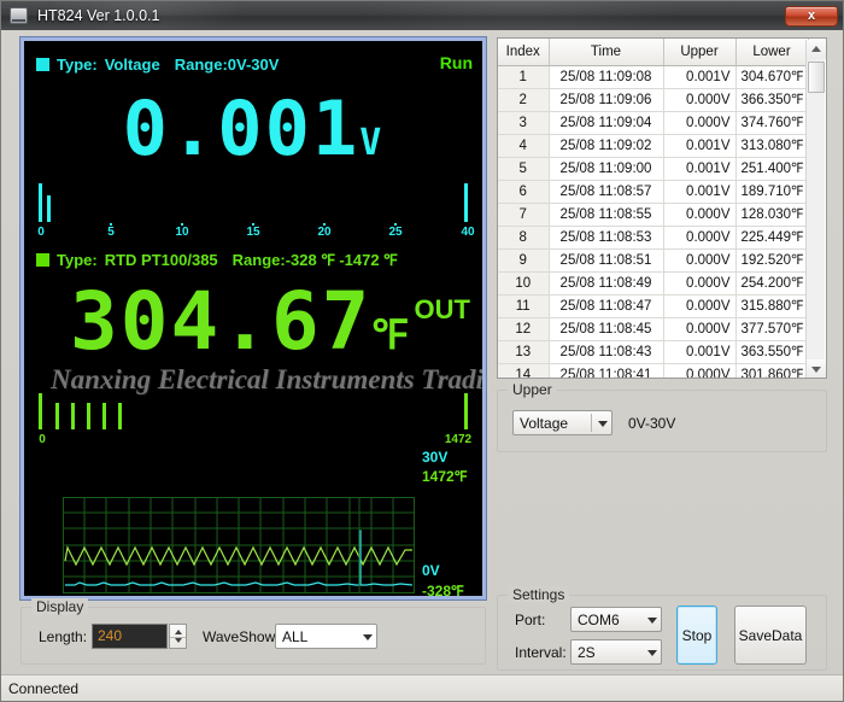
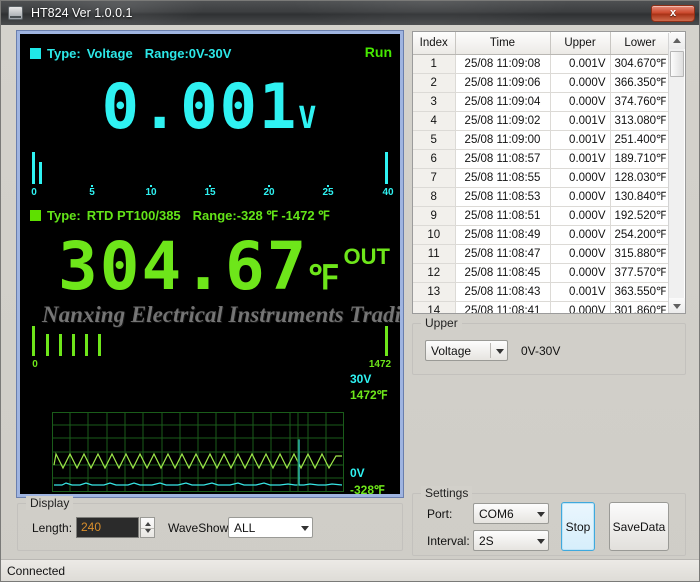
  HT824 Ver 1.0.0.1
  x
  Type:
  Voltage
  Range:0V-30V
  Run
  0.001V
  0
  5
  10
  15
  20
  25
  40
  Type:
  RTD PT100/385
  Range:-328 ℉ -1472 ℉
  OUT
  304.67℉
  Nanxing Electrical Instruments Tradi
  0
  1472
  30V
  1472℉
  0V
  -328℉
  Index	Time	Upper	Lower
  1	25/08 11:09:08	0.001V	304.670℉
  2	25/08 11:09:06	0.000V	366.350℉
  3	25/08 11:09:04	0.000V	374.760℉
  4	25/08 11:09:02	0.001V	313.080℉
  5	25/08 11:09:00	0.001V	251.400℉
  6	25/08 11:08:57	0.001V	189.710℉
  7	25/08 11:08:55	0.000V	128.030℉
- 8	25/08 11:08:53	0.000V	225.449℉
+ 8	25/08 11:08:53	0.000V	130.840℉
  9	25/08 11:08:51	0.000V	192.520℉
  10	25/08 11:08:49	0.000V	254.200℉
  11	25/08 11:08:47	0.000V	315.880℉
  12	25/08 11:08:45	0.000V	377.570℉
  13	25/08 11:08:43	0.001V	363.550℉
  14	25/08 11:08:41	0.000V	301.860℉
  Upper
  Voltage
  0V-30V
  Settings
  Port:
  COM6
  Interval:
  2S
  Stop
  SaveData
  Display
  Length:
  240
  WaveShow
  ALL
  Connected
